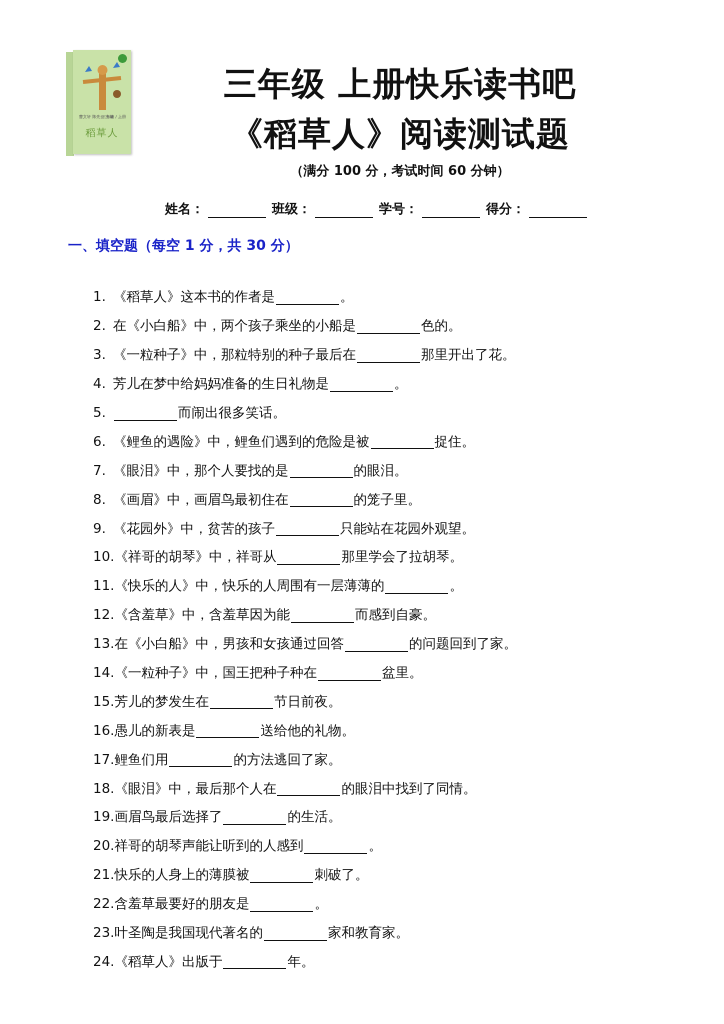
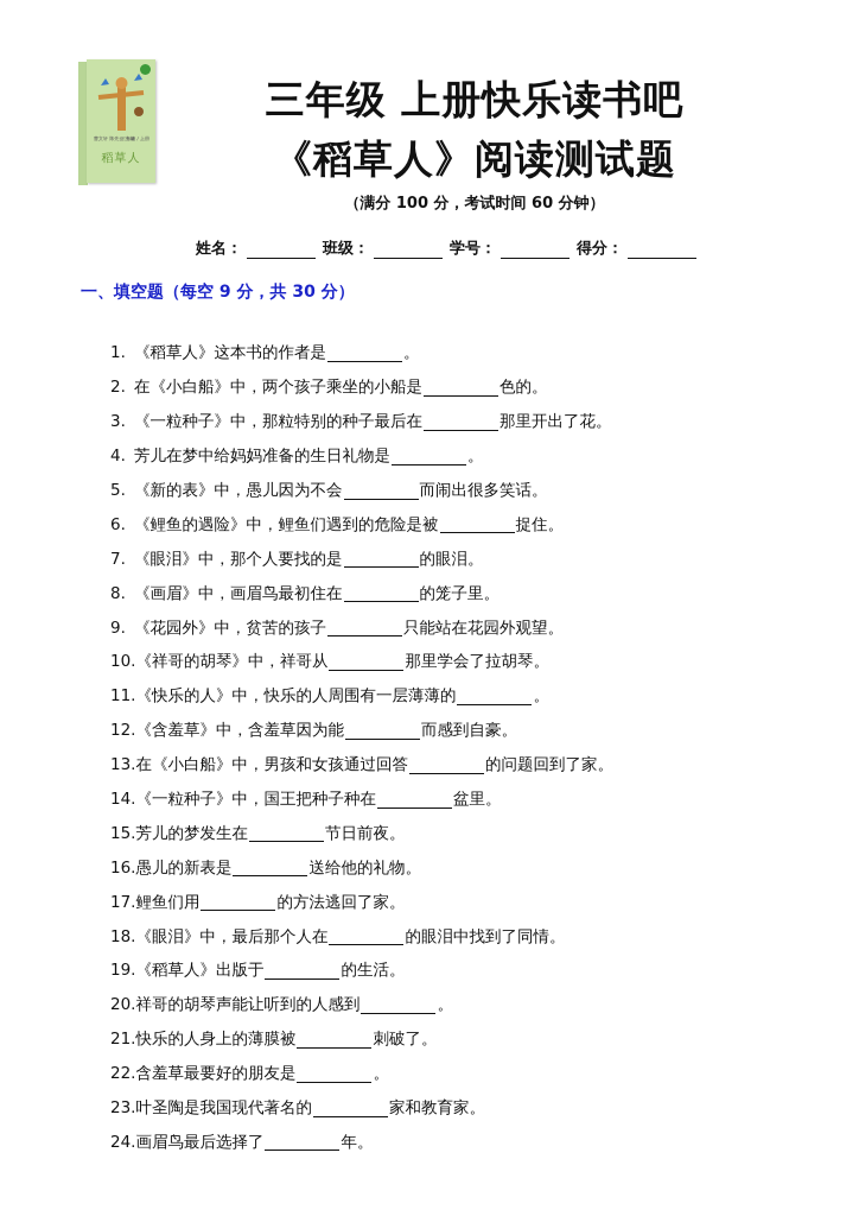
  稻草人
  三年级 上册快乐读书吧
  《稻草人》阅读测试题
  （满分 100 分，考试时间 60 分钟）
  姓名：
  班级：
  学号：
  得分：
- 一、填空题（每空 1 分，共 30 分）
+ 一、填空题（每空 9 分，共 30 分）
  1.
  《稻草人》这本书的作者是
  。
  2.
  在《小白船》中，两个孩子乘坐的小船是
  色的。
  3.
  《一粒种子》中，那粒特别的种子最后在
  那里开出了花。
  4.
  芳儿在梦中给妈妈准备的生日礼物是
  。
  5.
+ 《新的表》中，愚儿因为不会
  而闹出很多笑话。
  6.
  《鲤鱼的遇险》中，鲤鱼们遇到的危险是被
  捉住。
  7.
  《眼泪》中，那个人要找的是
  的眼泪。
  8.
  《画眉》中，画眉鸟最初住在
  的笼子里。
  9.
  《花园外》中，贫苦的孩子
  只能站在花园外观望。
  10.
  《祥哥的胡琴》中，祥哥从
  那里学会了拉胡琴。
  11.
  《快乐的人》中，快乐的人周围有一层薄薄的
  。
  12.
  《含羞草》中，含羞草因为能
  而感到自豪。
  13.
  在《小白船》中，男孩和女孩通过回答
  的问题回到了家。
  14.
  《一粒种子》中，国王把种子种在
  盆里。
  15.
  芳儿的梦发生在
  节日前夜。
  16.
  愚儿的新表是
  送给他的礼物。
  17.
  鲤鱼们用
  的方法逃回了家。
  18.
  《眼泪》中，最后那个人在
  的眼泪中找到了同情。
  19.
- 画眉鸟最后选择了
+ 《稻草人》出版于
  的生活。
  20.
  祥哥的胡琴声能让听到的人感到
  。
  21.
  快乐的人身上的薄膜被
  刺破了。
  22.
  含羞草最要好的朋友是
  。
  23.
  叶圣陶是我国现代著名的
  家和教育家。
  24.
- 《稻草人》出版于
+ 画眉鸟最后选择了
  年。
